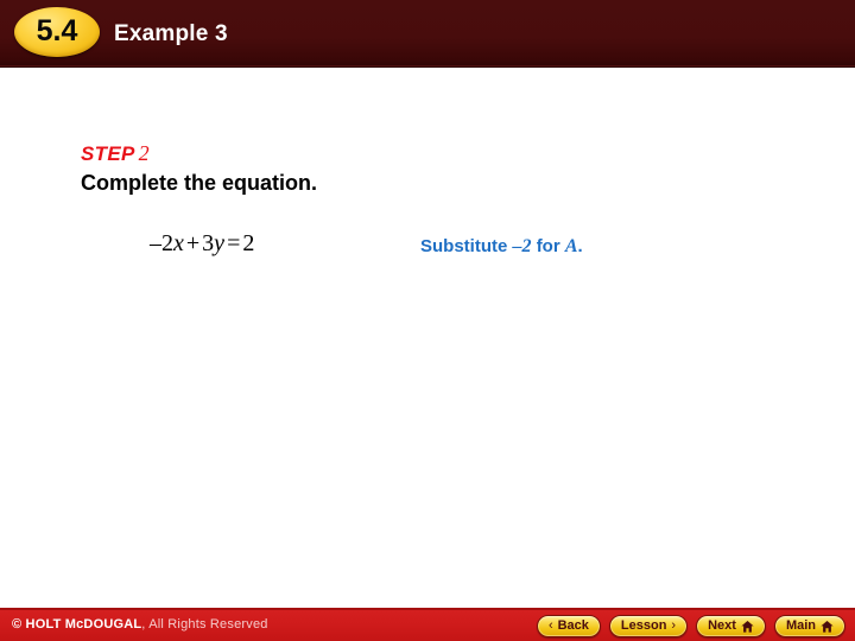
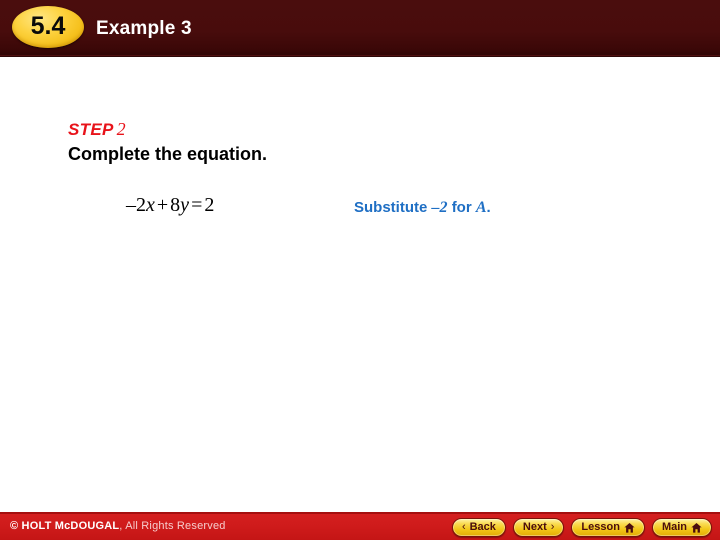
  5.4
  Example 3
  STEP 2
  Complete the equation.
- –2x+3y=2
+ –2x+8y=2
  Substitute –2 for A.
  © HOLT McDOUGAL, All Rights Reserved
  ‹
  Back
- Lesson
+ Next
  ›
- Next
+ Lesson
  Main
